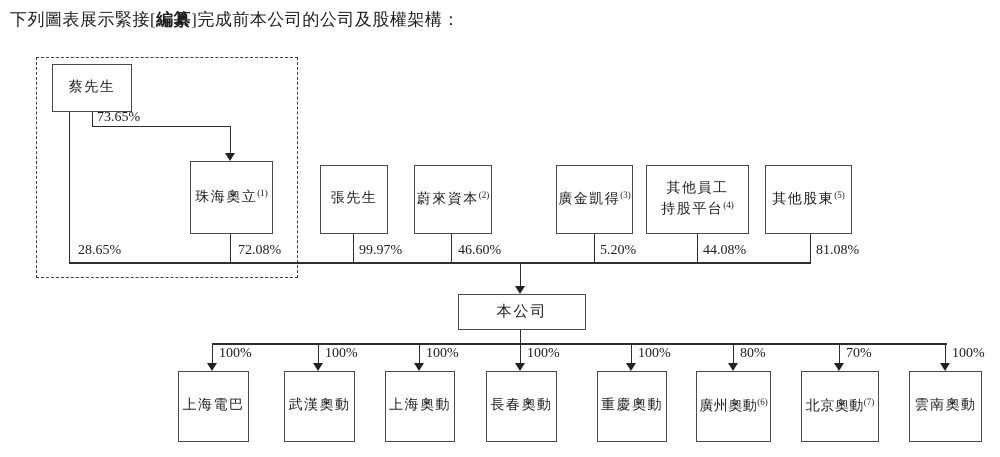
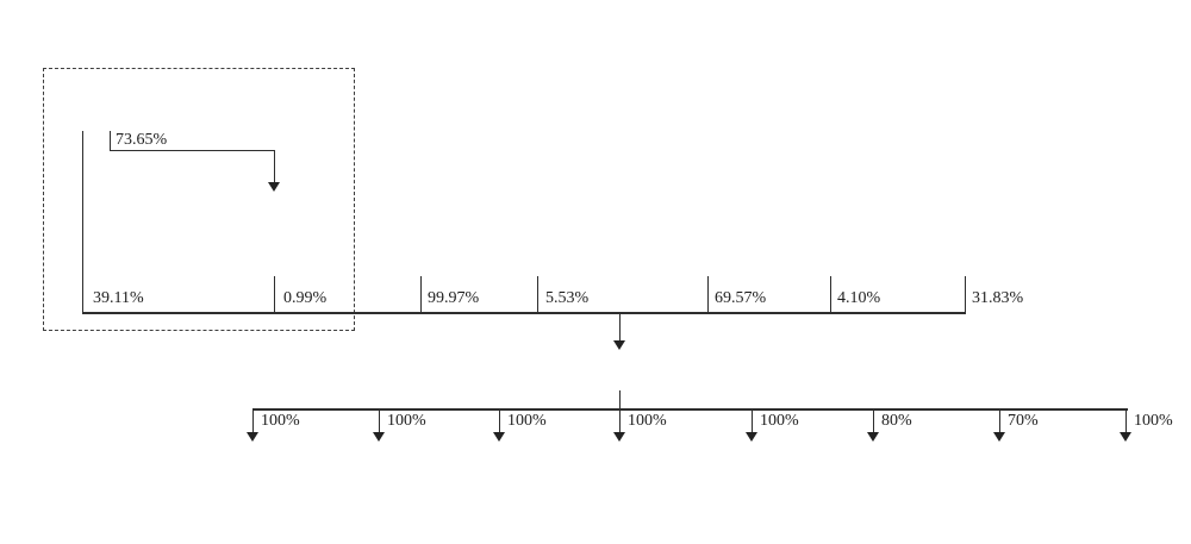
- 下列圖表展示緊接[編纂]完成前本公司的公司及股權架構：
- 蔡先生
- 珠海奧立(1)
- 張先生
- 蔚來資本(2)
- 廣金凱得(3)
- 其他員工
- 持股平台(4)
- 其他股東(5)
- 本公司
- 上海電巴
- 武漢奧動
- 上海奧動
- 長春奧動
- 重慶奧動
- 廣州奧動(6)
- 北京奧動(7)
- 雲南奧動
  73.65%
- 28.65%
+ 39.11%
- 72.08%
+ 0.99%
  99.97%
- 46.60%
+ 5.53%
- 5.20%
+ 69.57%
- 44.08%
+ 4.10%
- 81.08%
+ 31.83%
  100%
  100%
  100%
  100%
  100%
  80%
  70%
  100%
